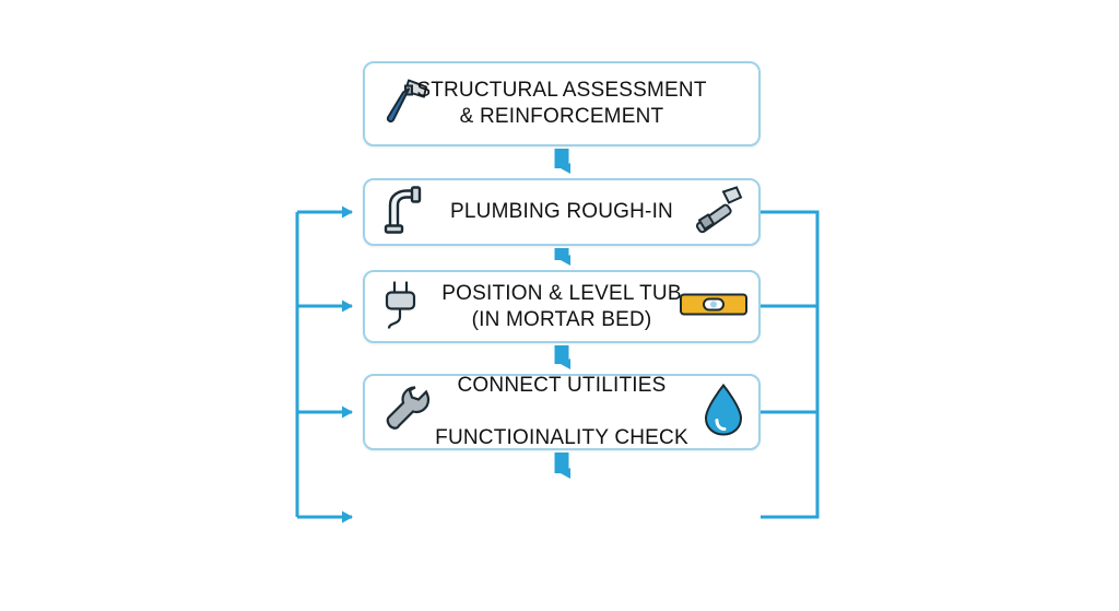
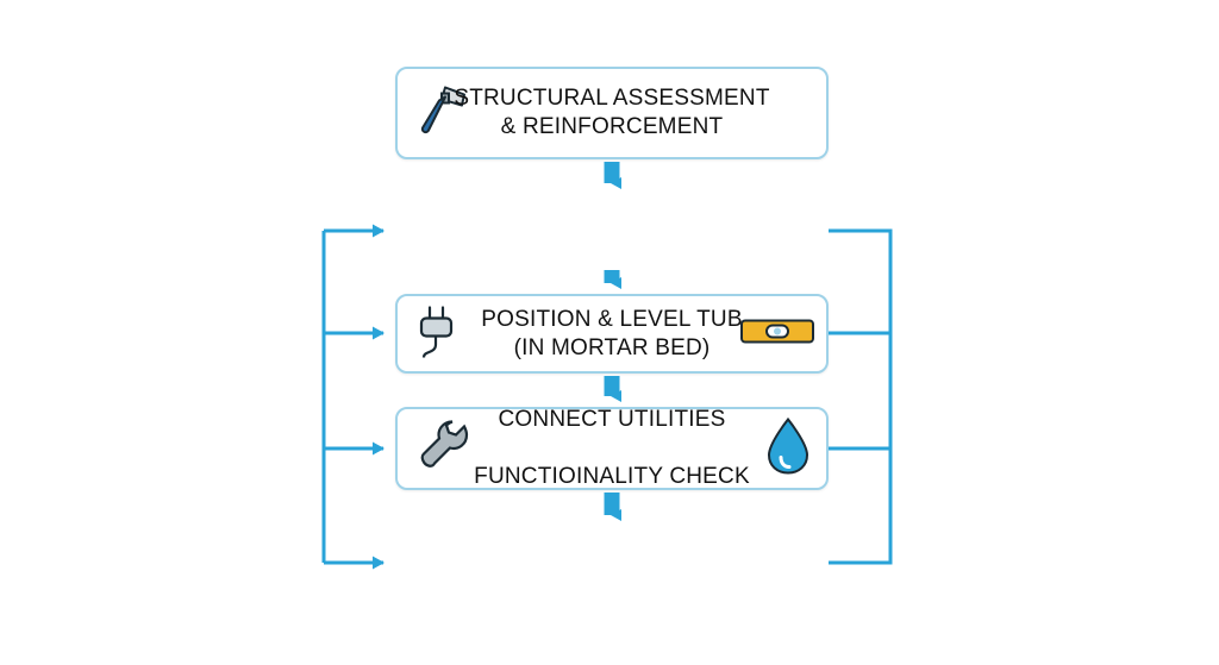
  STRUCTURAL ASSESSMENT
  & REINFORCEMENT
- PLUMBING ROUGH-IN
  POSITION & LEVEL TUB
  (IN MORTAR BED)
  CONNECT UTILITIES
  FUNCTIOINALITY CHECK
